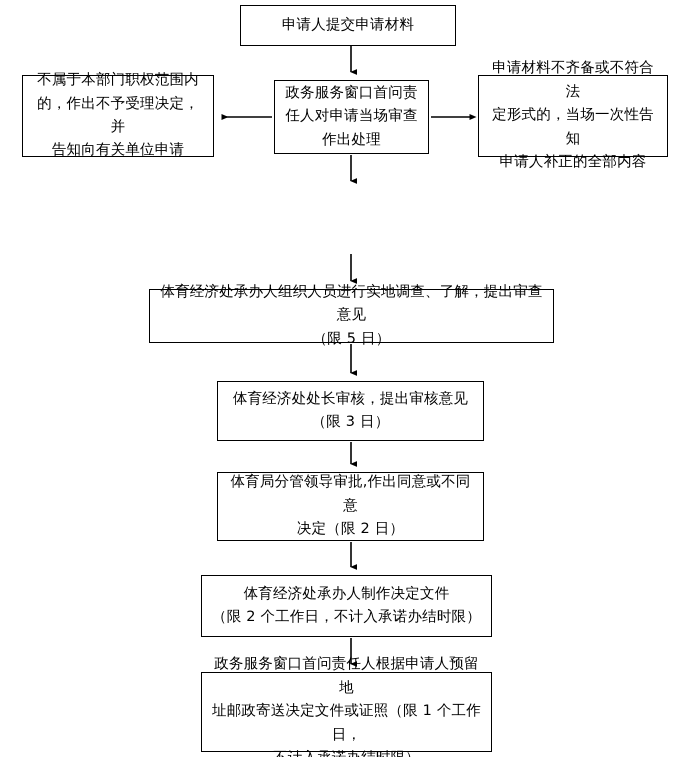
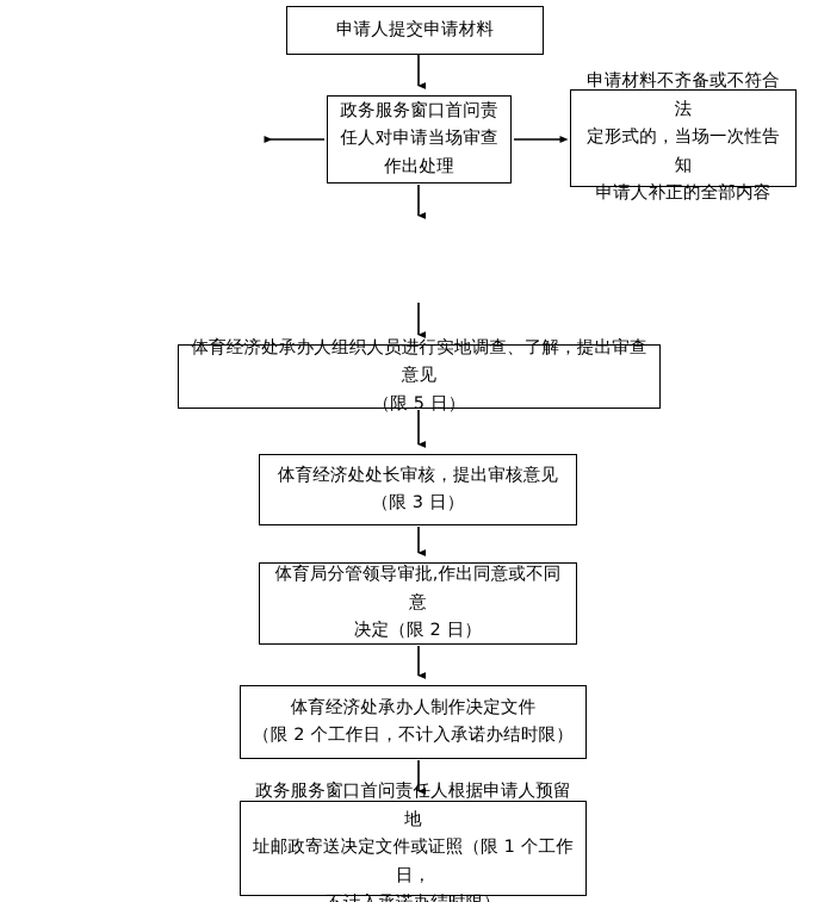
  申请人提交申请材料
  政务服务窗口首问责
  任人对申请当场审查
  作出处理
- 不属于本部门职权范围内
- 的，作出不予受理决定，并
- 告知向有关单位申请
  申请材料不齐备或不符合法
  定形式的，当场一次性告知
  申请人补正的全部内容
  体育经济处承办人组织人员进行实地调查、了解，提出审查意见
  （限 5 日）
  体育经济处处长审核，提出审核意见
  （限 3 日）
  体育局分管领导审批,作出同意或不同意
  决定（限 2 日）
  体育经济处承办人制作决定文件
  （限 2 个工作日，不计入承诺办结时限）
  政务服务窗口首问责任人根据申请人预留地
  址邮政寄送决定文件或证照（限 1 个工作日，
